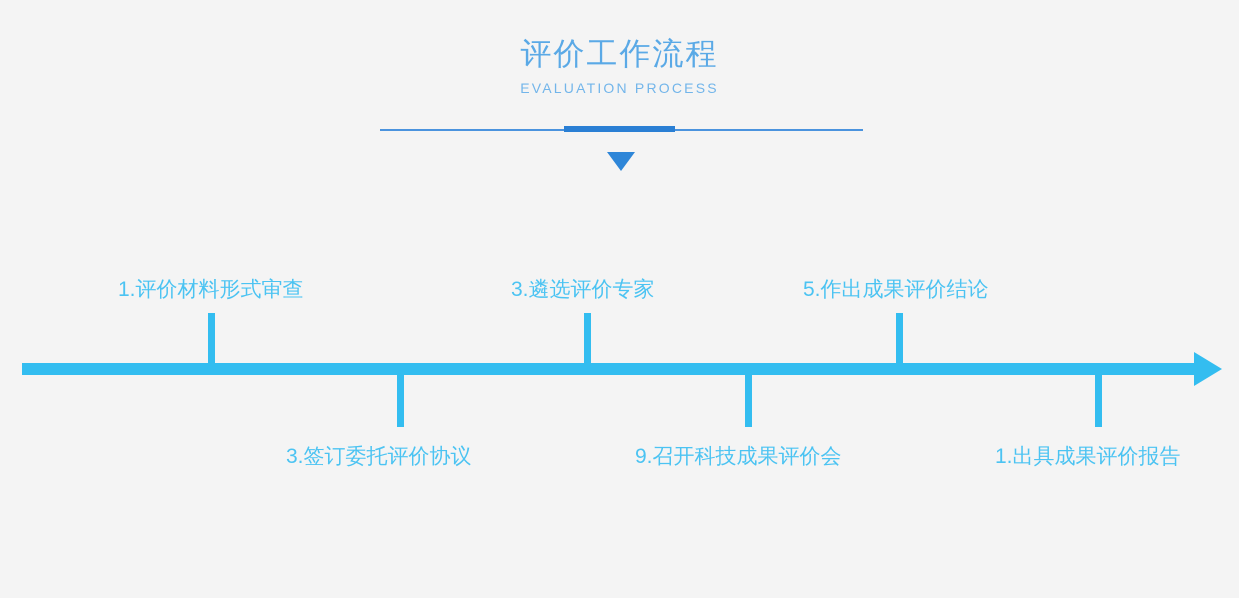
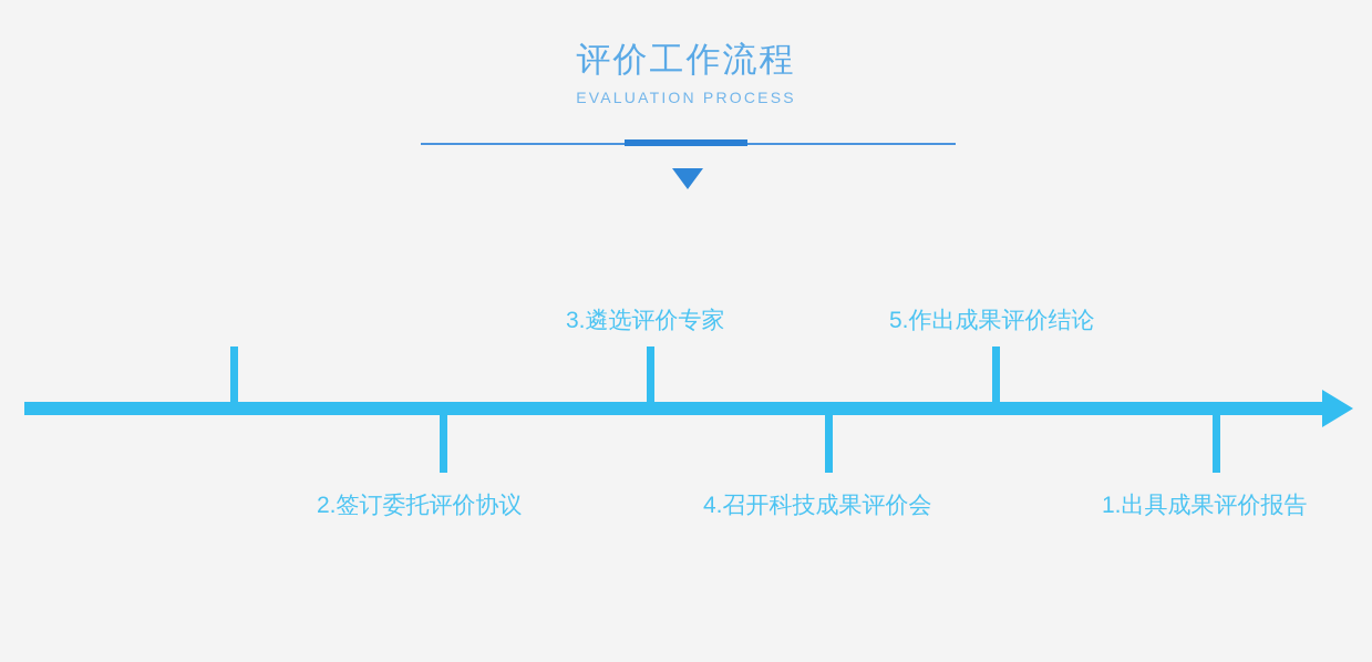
  评价工作流程
  EVALUATION PROCESS
- 1.评价材料形式审查
- 3.签订委托评价协议
+ 2.签订委托评价协议
  3.遴选评价专家
- 9.召开科技成果评价会
+ 4.召开科技成果评价会
  5.作出成果评价结论
  1.出具成果评价报告
